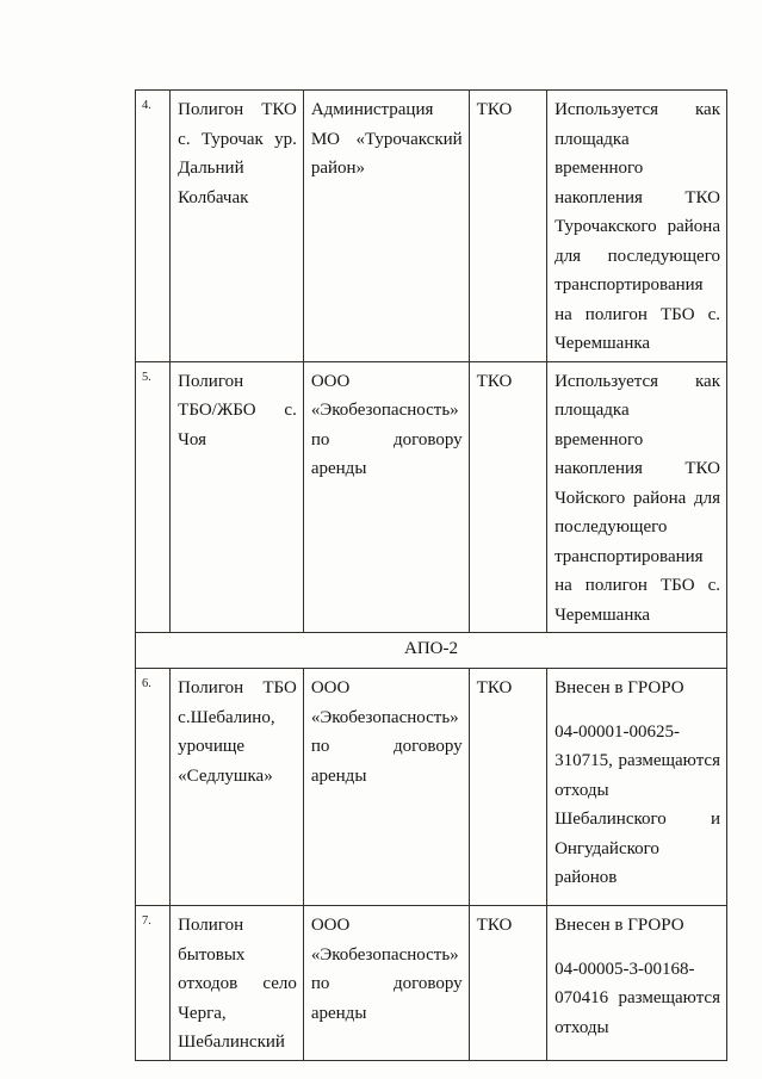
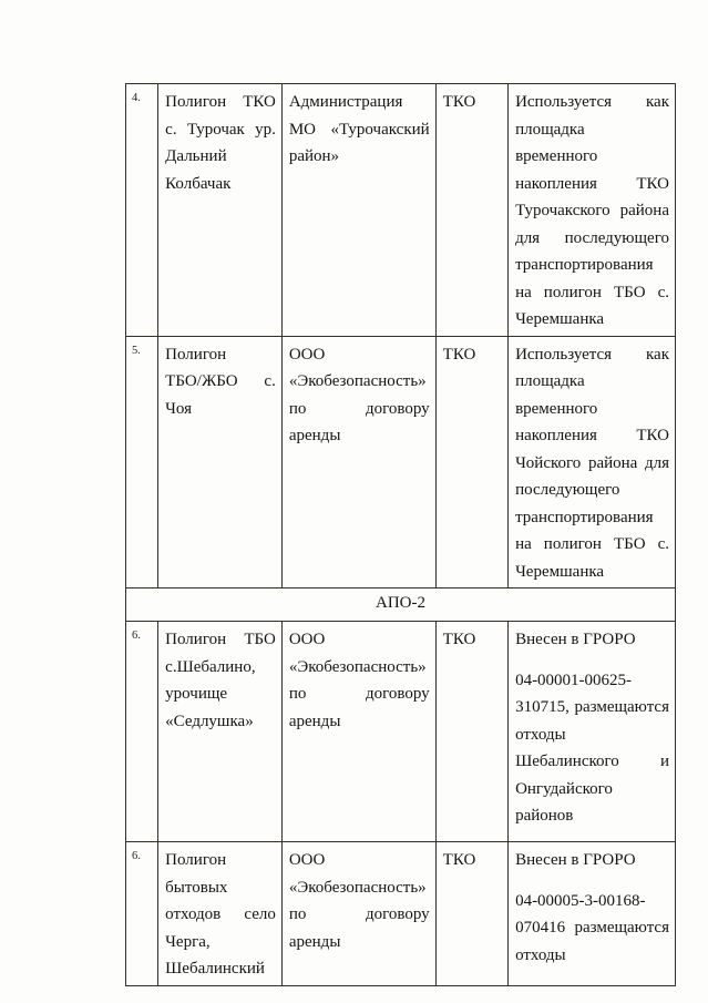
  4.	Полигон ТКОс. Турочак ур.ДальнийКолбачак	АдминистрацияМО «Турочакскийрайон»	ТКО	Используется какплощадка временногонакопления ТКОТурочакского районадля последующеготранспортированияна полигон ТБО с.Черемшанка
  5.	ПолигонТБО/ЖБО с.Чоя	ООО«Экобезопасность»по договоруаренды	ТКО	Используется какплощадка временногонакопления ТКОЧойского района дляпоследующеготранспортированияна полигон ТБО с.Черемшанка
  АПО-2
  6.	Полигон ТБОс.Шебалино,урочище«Седлушка»	ООО«Экобезопасность»по договоруаренды	ТКО	Внесен в ГРОРО04-00001-00625-310715, размещаютсяотходыШебалинского иОнгудайскогорайонов
- 7.	Полигонбытовыхотходов селоЧерга,Шебалинский	ООО«Экобезопасность»по договоруаренды	ТКО	Внесен в ГРОРО04-00005-3-00168-070416 размещаютсяотходы
+ 6.	Полигонбытовыхотходов селоЧерга,Шебалинский	ООО«Экобезопасность»по договоруаренды	ТКО	Внесен в ГРОРО04-00005-3-00168-070416 размещаютсяотходы
